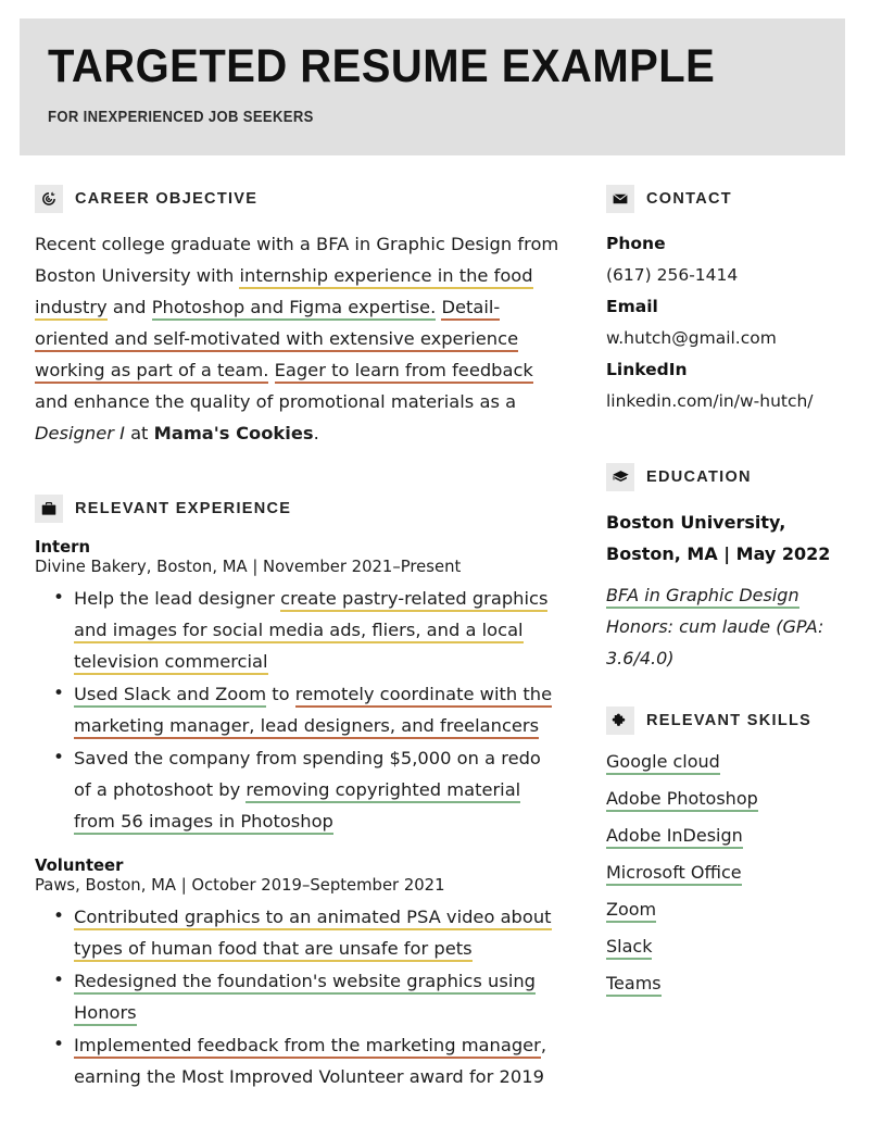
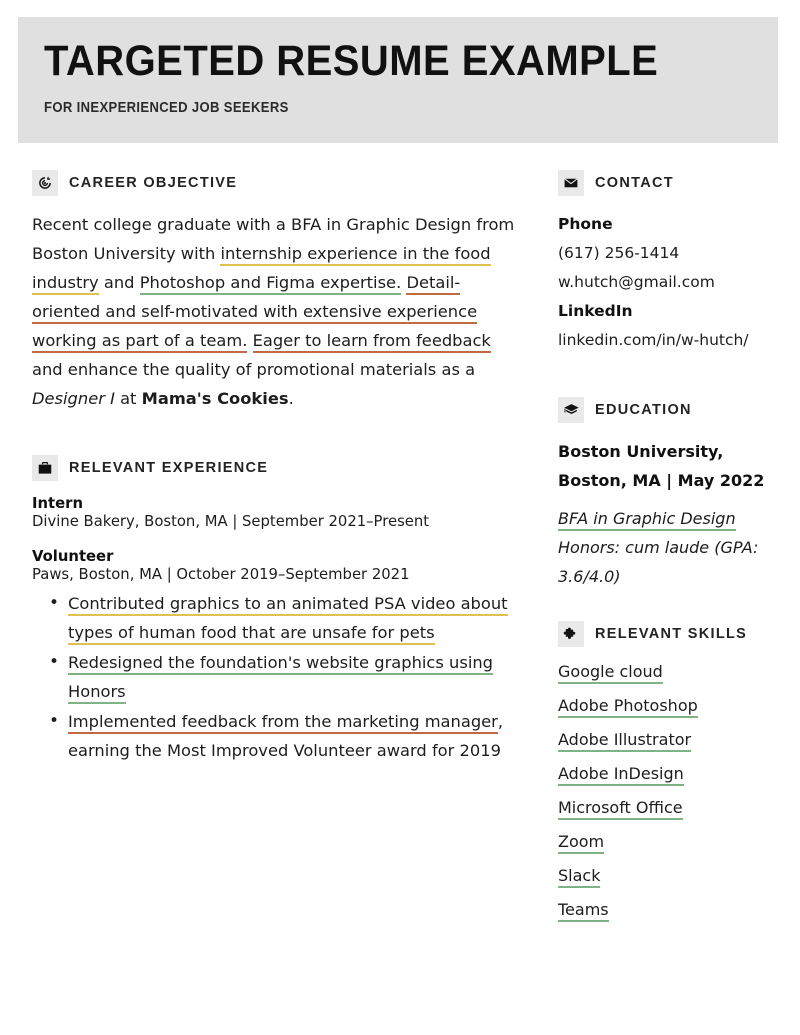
  TARGETED RESUME EXAMPLE
  FOR INEXPERIENCED JOB SEEKERS
  CAREER OBJECTIVE
  Recent college graduate with a BFA in Graphic Design from Boston University with internship experience in the food industry and Photoshop and Figma expertise. Detail-oriented and self-motivated with extensive experience working as part of a team. Eager to learn from feedback and enhance the quality of promotional materials as a Designer I at Mama's Cookies.
  RELEVANT EXPERIENCE
  Intern
- Divine Bakery, Boston, MA | November 2021–Present
+ Divine Bakery, Boston, MA | September 2021–Present
- Help the lead designer create pastry-related graphics and images for social media ads, fliers, and a local television commercial
- Used Slack and Zoom to remotely coordinate with the marketing manager, lead designers, and freelancers
- Saved the company from spending $5,000 on a redo of a photoshoot by removing copyrighted material from 56 images in Photoshop
  Volunteer
  Paws, Boston, MA | October 2019–September 2021
  Contributed graphics to an animated PSA video about types of human food that are unsafe for pets
  Redesigned the foundation's website graphics using Honors
  Implemented feedback from the marketing manager, earning the Most Improved Volunteer award for 2019
  CONTACT
  Phone
  (617) 256-1414
- Email
  w.hutch@gmail.com
  LinkedIn
  linkedin.com/in/w-hutch/
  EDUCATION
  Boston University,
  Boston, MA | May 2022
  BFA in Graphic Design
  Honors: cum laude (GPA: 3.6/4.0)
  RELEVANT SKILLS
  Google cloud
  Adobe Photoshop
+ Adobe Illustrator
  Adobe InDesign
  Microsoft Office
  Zoom
  Slack
  Teams
